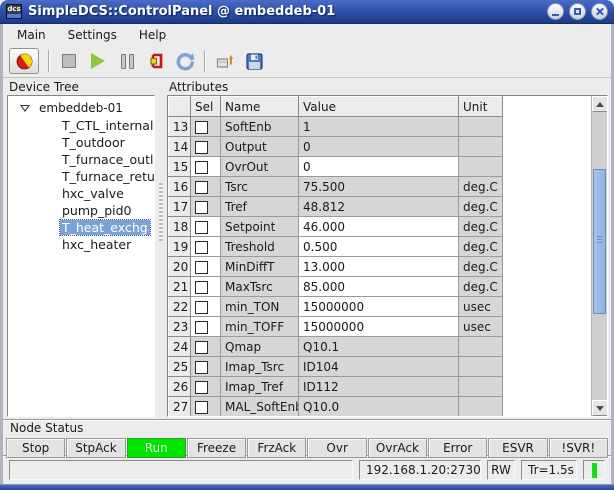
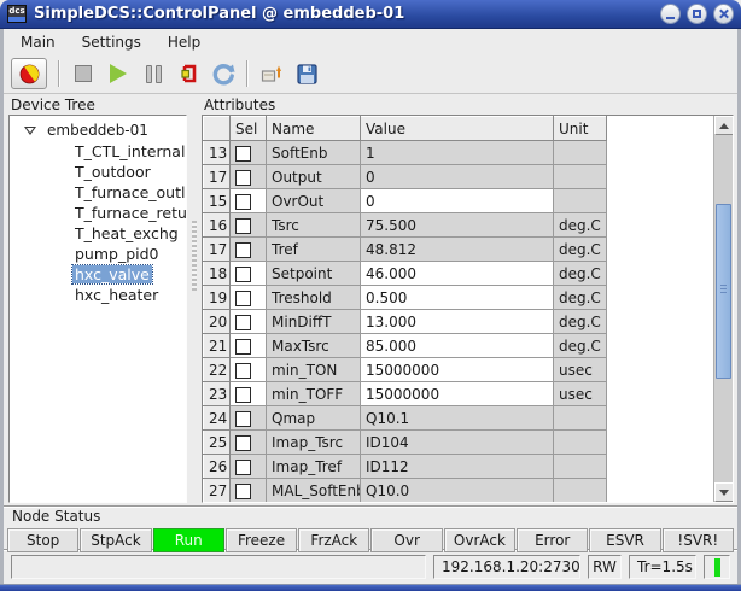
  dcs
  SimpleDCS::ControlPanel @ embeddeb-01
  Main
  Settings
  Help
  Device Tree
  embeddeb-01
  T_CTL_internal
  T_outdoor
  T_furnace_outl
  T_furnace_retu
- hxc_valve
+ T_heat_exchg
  pump_pid0
- T_heat_exchg
+ hxc_valve
  hxc_heater
  Attributes
  	Sel	Name	Value	Unit
  13		SoftEnb	1
- 14		Output	0
+ 17		Output	0
  15		OvrOut	0
  16		Tsrc	75.500	deg.C
  17		Tref	48.812	deg.C
  18		Setpoint	46.000	deg.C
  19		Treshold	0.500	deg.C
  20		MinDiffT	13.000	deg.C
  21		MaxTsrc	85.000	deg.C
  22		min_TON	15000000	usec
  23		min_TOFF	15000000	usec
  24		Qmap	Q10.1
  25		Imap_Tsrc	ID104
  26		Imap_Tref	ID112
  27		MAL_SoftEn	Q10.0
  Node Status
  Stop
  StpAck
  Run
  Freeze
  FrzAck
  Ovr
  OvrAck
  Error
  ESVR
  !SVR!
  192.168.1.20:2730
  RW
  Tr=1.5s
